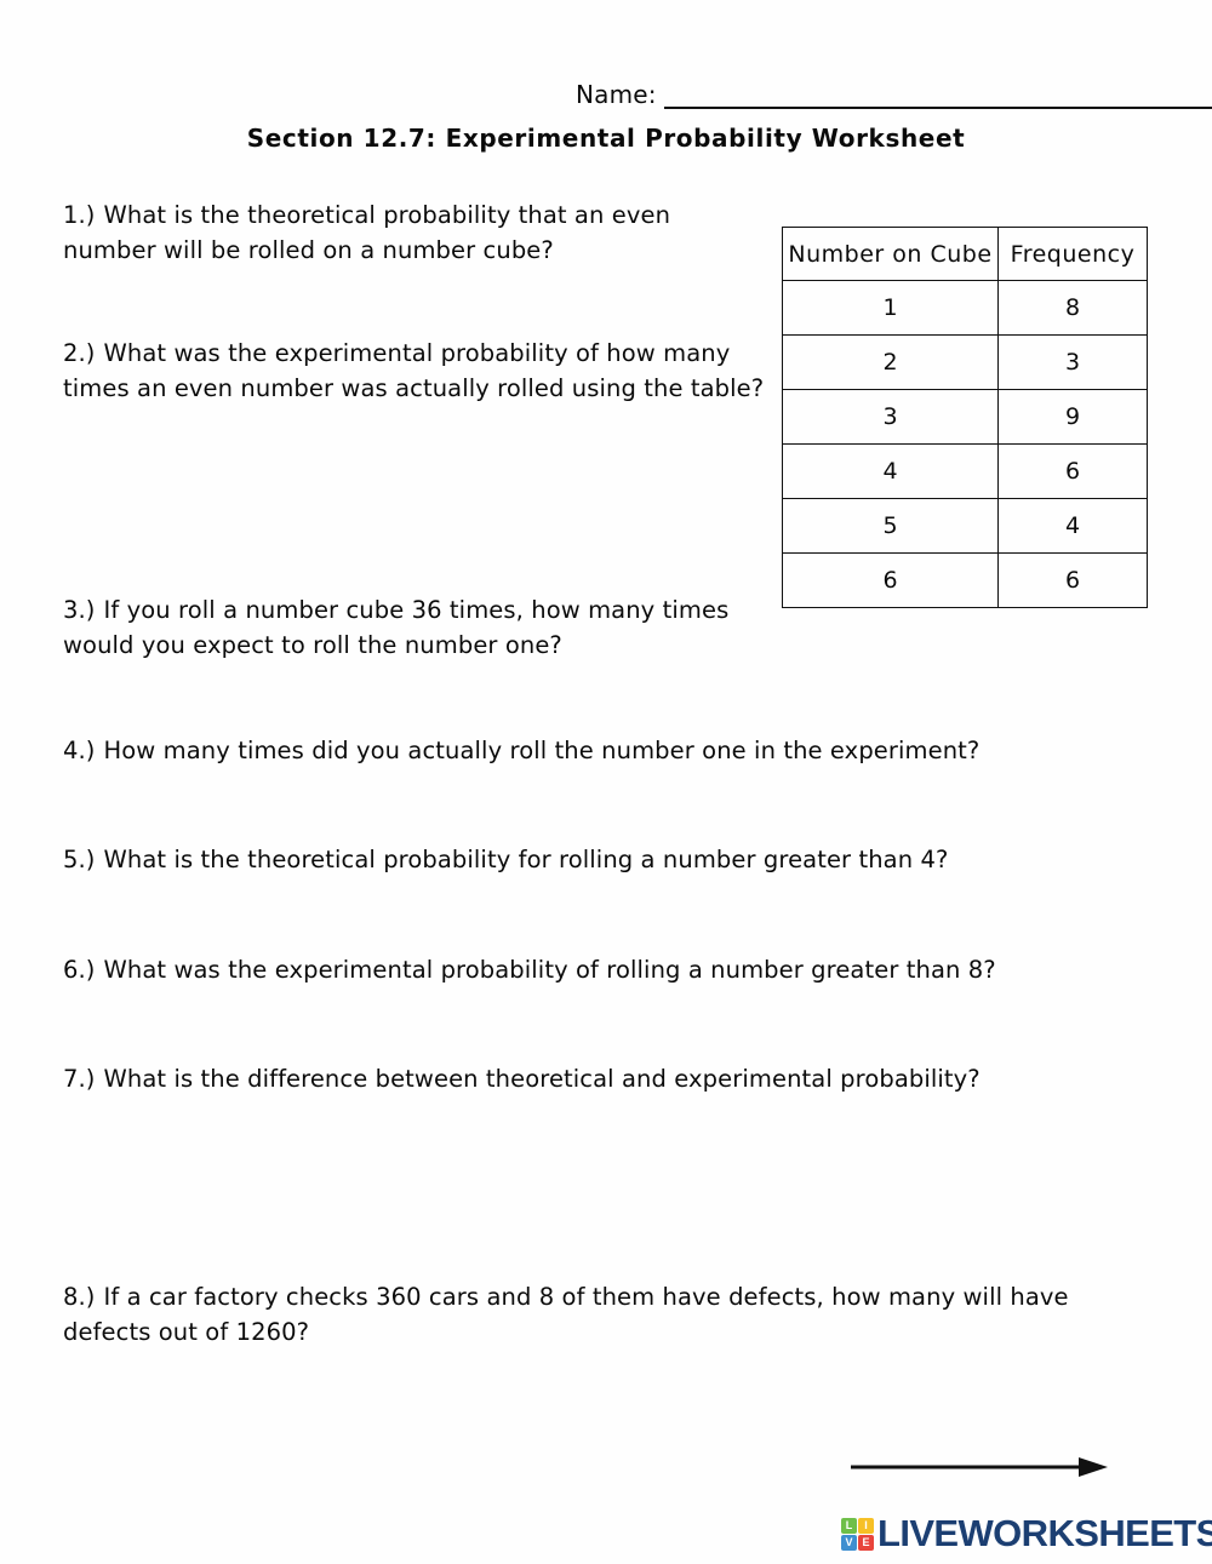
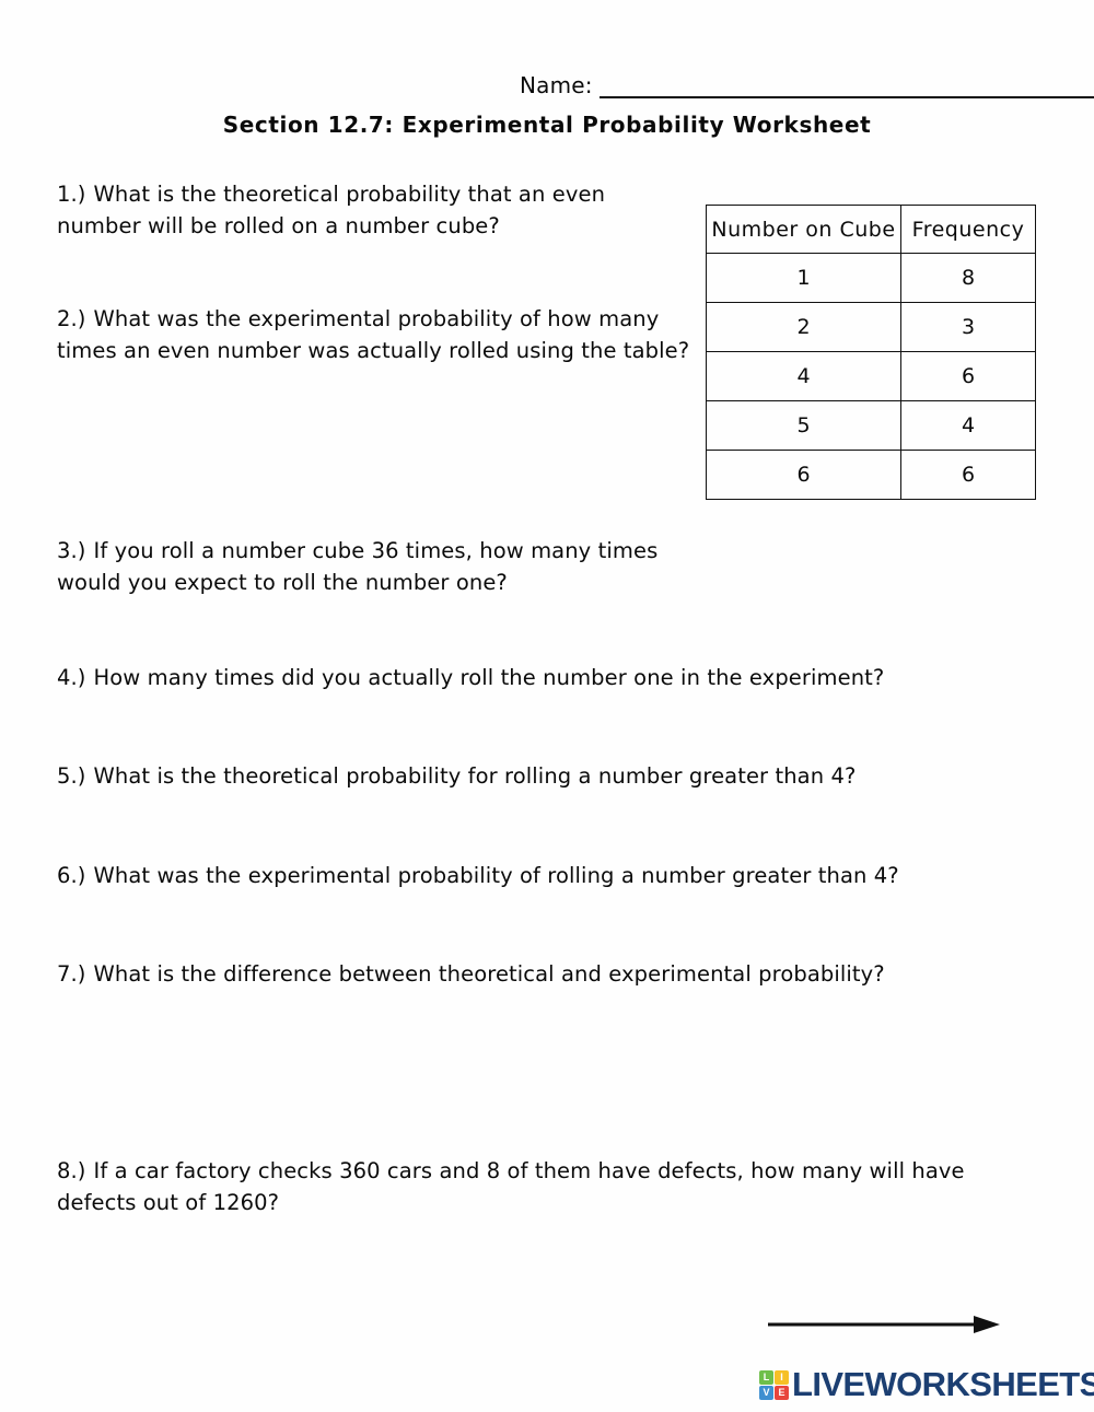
  Name:
  Section 12.7: Experimental Probability Worksheet
  1.) What is the theoretical probability that an even number will be rolled on a number cube?
  2.) What was the experimental probability of how many times an even number was actually rolled using the table?
  3.) If you roll a number cube 36 times, how many times would you expect to roll the number one?
  4.) How many times did you actually roll the number one in the experiment?
  5.) What is the theoretical probability for rolling a number greater than 4?
- 6.) What was the experimental probability of rolling a number greater than 8?
+ 6.) What was the experimental probability of rolling a number greater than 4?
  7.) What is the difference between theoretical and experimental probability?
  8.) If a car factory checks 360 cars and 8 of them have defects, how many will have defects out of 1260?
  Number on Cube	Frequency
  1	8
  2	3
- 3	9
  4	6
  5	4
  6	6
  L
  I
  V
  E
  LIVEWORKSHEETS
